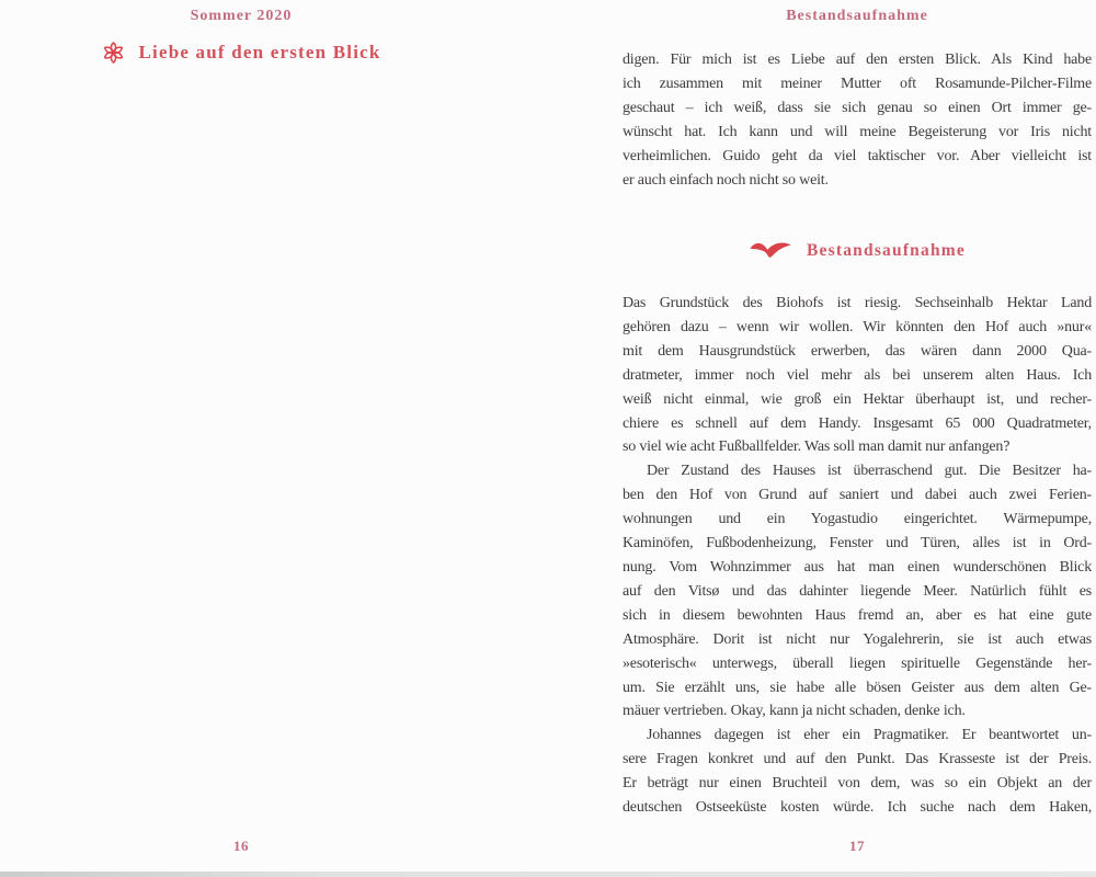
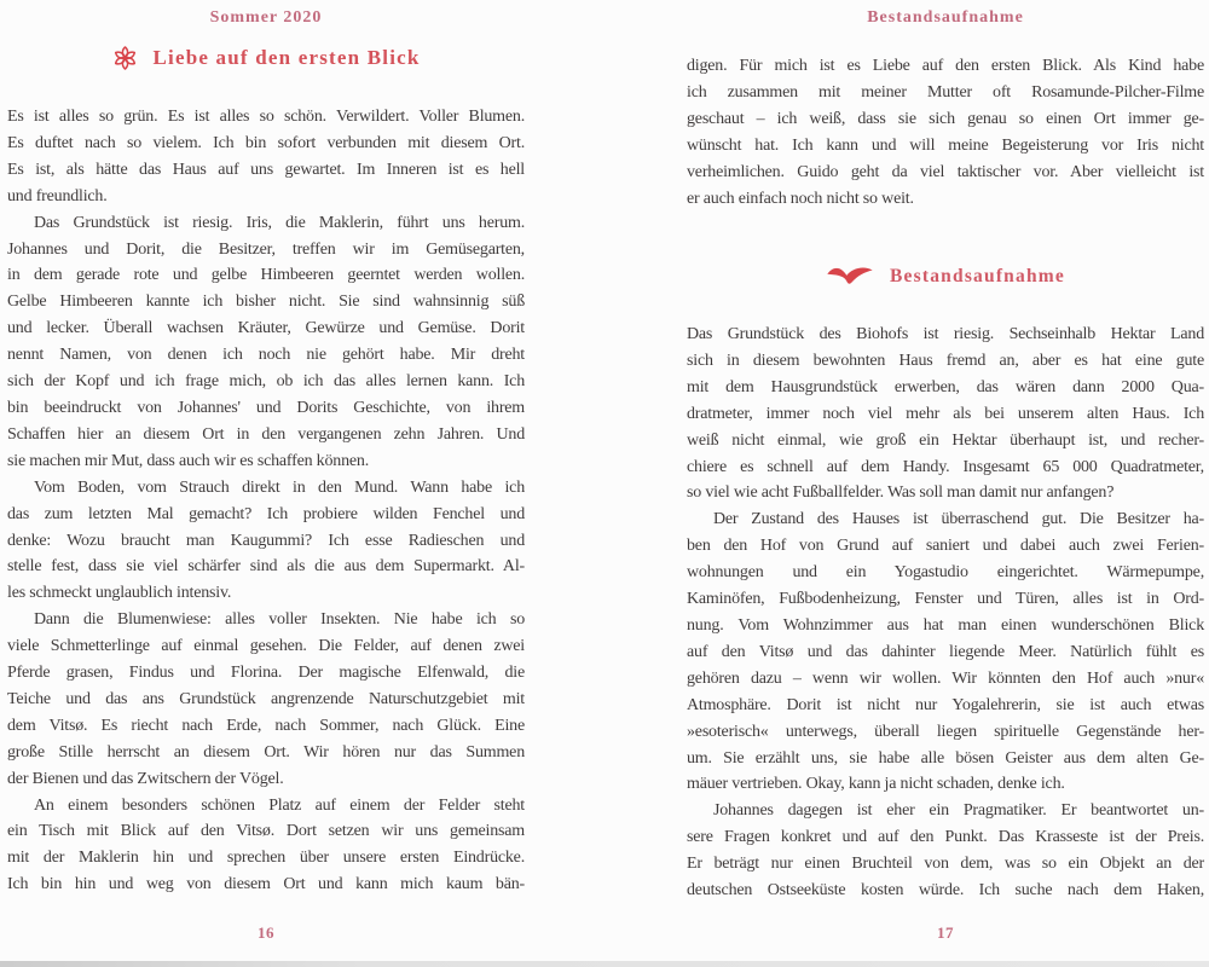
  Sommer 2020
  Liebe auf den ersten Blick
+ Es ist alles so grün. Es ist alles so schön. Verwildert. Voller Blumen.
+ Es duftet nach so vielem. Ich bin sofort verbunden mit diesem Ort.
+ Es ist, als hätte das Haus auf uns gewartet. Im Inneren ist es hell
+ und freundlich.
+ Das Grundstück ist riesig. Iris, die Maklerin, führt uns herum.
+ Johannes und Dorit, die Besitzer, treffen wir im Gemüsegarten,
+ in dem gerade rote und gelbe Himbeeren geerntet werden wollen.
+ Gelbe Himbeeren kannte ich bisher nicht. Sie sind wahnsinnig süß
+ und lecker. Überall wachsen Kräuter, Gewürze und Gemüse. Dorit
+ nennt Namen, von denen ich noch nie gehört habe. Mir dreht
+ sich der Kopf und ich frage mich, ob ich das alles lernen kann. Ich
+ bin beeindruckt von Johannes' und Dorits Geschichte, von ihrem
+ Schaffen hier an diesem Ort in den vergangenen zehn Jahren. Und
+ sie machen mir Mut, dass auch wir es schaffen können.
+ Vom Boden, vom Strauch direkt in den Mund. Wann habe ich
+ das zum letzten Mal gemacht? Ich probiere wilden Fenchel und
+ denke: Wozu braucht man Kaugummi? Ich esse Radieschen und
+ stelle fest, dass sie viel schärfer sind als die aus dem Supermarkt. Al-
+ les schmeckt unglaublich intensiv.
+ Dann die Blumenwiese: alles voller Insekten. Nie habe ich so
+ viele Schmetterlinge auf einmal gesehen. Die Felder, auf denen zwei
+ Pferde grasen, Findus und Florina. Der magische Elfenwald, die
+ Teiche und das ans Grundstück angrenzende Naturschutzgebiet mit
+ dem Vitsø. Es riecht nach Erde, nach Sommer, nach Glück. Eine
+ große Stille herrscht an diesem Ort. Wir hören nur das Summen
+ der Bienen und das Zwitschern der Vögel.
+ An einem besonders schönen Platz auf einem der Felder steht
+ ein Tisch mit Blick auf den Vitsø. Dort setzen wir uns gemeinsam
+ mit der Maklerin hin und sprechen über unsere ersten Eindrücke.
+ Ich bin hin und weg von diesem Ort und kann mich kaum bän-
  16
  Bestandsaufnahme
  digen. Für mich ist es Liebe auf den ersten Blick. Als Kind habe
  ich zusammen mit meiner Mutter oft Rosamunde-Pilcher-Filme
  geschaut – ich weiß, dass sie sich genau so einen Ort immer ge-
  wünscht hat. Ich kann und will meine Begeisterung vor Iris nicht
  verheimlichen. Guido geht da viel taktischer vor. Aber vielleicht ist
  er auch einfach noch nicht so weit.
  Bestandsaufnahme
  Das Grundstück des Biohofs ist riesig. Sechseinhalb Hektar Land
- gehören dazu – wenn wir wollen. Wir könnten den Hof auch »nur«
+ sich in diesem bewohnten Haus fremd an, aber es hat eine gute
  mit dem Hausgrundstück erwerben, das wären dann 2000 Qua-
  dratmeter, immer noch viel mehr als bei unserem alten Haus. Ich
  weiß nicht einmal, wie groß ein Hektar überhaupt ist, und recher-
  chiere es schnell auf dem Handy. Insgesamt 65 000 Quadratmeter,
  so viel wie acht Fußballfelder. Was soll man damit nur anfangen?
  Der Zustand des Hauses ist überraschend gut. Die Besitzer ha-
  ben den Hof von Grund auf saniert und dabei auch zwei Ferien-
  wohnungen und ein Yogastudio eingerichtet. Wärmepumpe,
  Kaminöfen, Fußbodenheizung, Fenster und Türen, alles ist in Ord-
  nung. Vom Wohnzimmer aus hat man einen wunderschönen Blick
  auf den Vitsø und das dahinter liegende Meer. Natürlich fühlt es
- sich in diesem bewohnten Haus fremd an, aber es hat eine gute
+ gehören dazu – wenn wir wollen. Wir könnten den Hof auch »nur«
  Atmosphäre. Dorit ist nicht nur Yogalehrerin, sie ist auch etwas
  »esoterisch« unterwegs, überall liegen spirituelle Gegenstände her-
  um. Sie erzählt uns, sie habe alle bösen Geister aus dem alten Ge-
  mäuer vertrieben. Okay, kann ja nicht schaden, denke ich.
  Johannes dagegen ist eher ein Pragmatiker. Er beantwortet un-
  sere Fragen konkret und auf den Punkt. Das Krasseste ist der Preis.
  Er beträgt nur einen Bruchteil von dem, was so ein Objekt an der
  deutschen Ostseeküste kosten würde. Ich suche nach dem Haken,
  17
